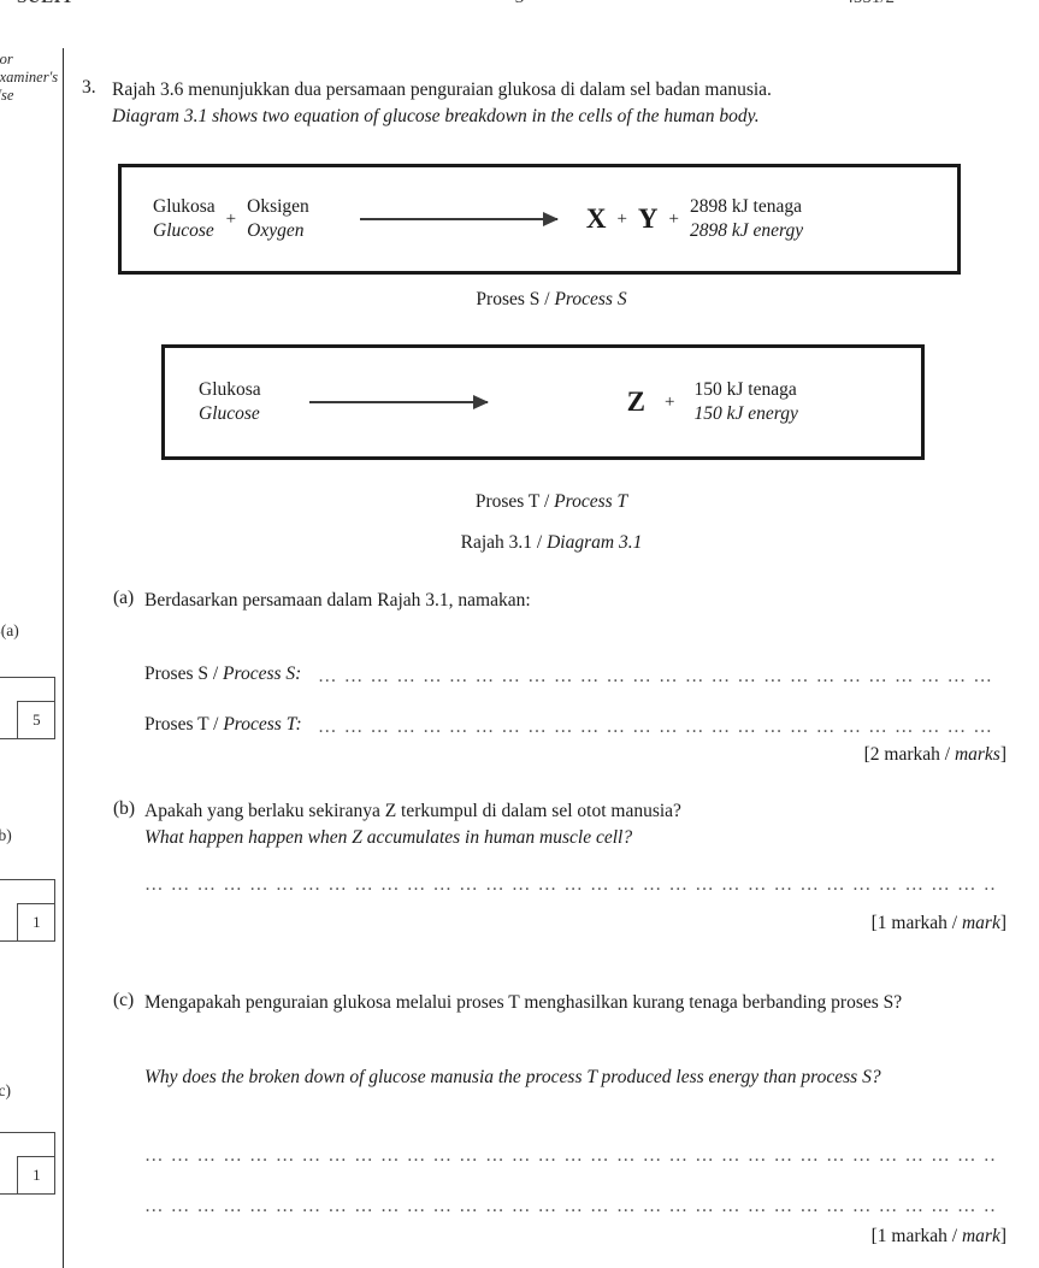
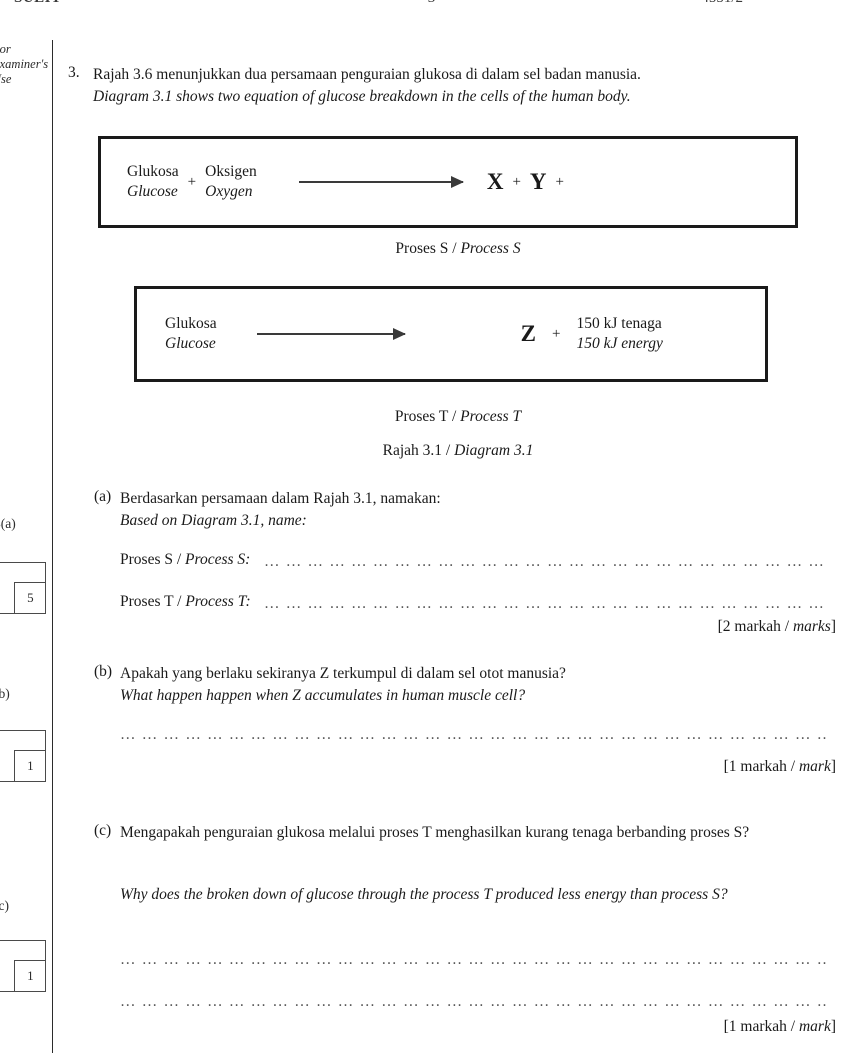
  xaminer's
  (a)
  5
  1
  1
  3.
  Rajah 3.6 menunjukkan dua persamaan penguraian glukosa di dalam sel badan manusia.
  Diagram 3.1 shows two equation of glucose breakdown in the cells of the human body.
  Glukosa
  Glucose
  +
  Oksigen
  Oxygen
  X
  +
  Y
  +
- 2898 kJ tenaga
- 2898 kJ energy
  Proses S / Process S
  Glukosa
  Glucose
  Z
  +
  150 kJ tenaga
  150 kJ energy
  Proses T / Process T
  Rajah 3.1 / Diagram 3.1
  (a)
  Berdasarkan persamaan dalam Rajah 3.1, namakan:
+ Based on Diagram 3.1, name:
  Proses S / Process S:
  Proses T / Process T:
  [2 markah / marks]
  (b)
  Apakah yang berlaku sekiranya Z terkumpul di dalam sel otot manusia?
  What happen happen when Z accumulates in human muscle cell?
  [1 markah / mark]
  (c)
  Mengapakah penguraian glukosa melalui proses T menghasilkan kurang tenaga berbanding proses S?
- Why does the broken down of glucose manusia the process T produced less energy than process S?
+ Why does the broken down of glucose through the process T produced less energy than process S?
  [1 markah / mark]
